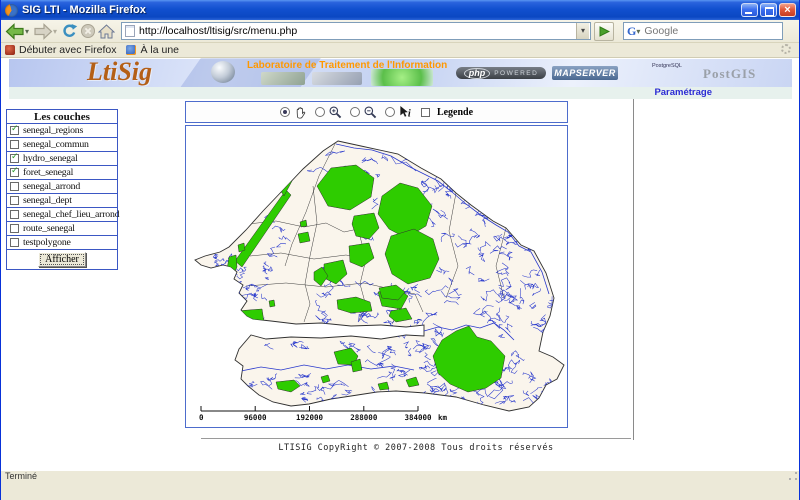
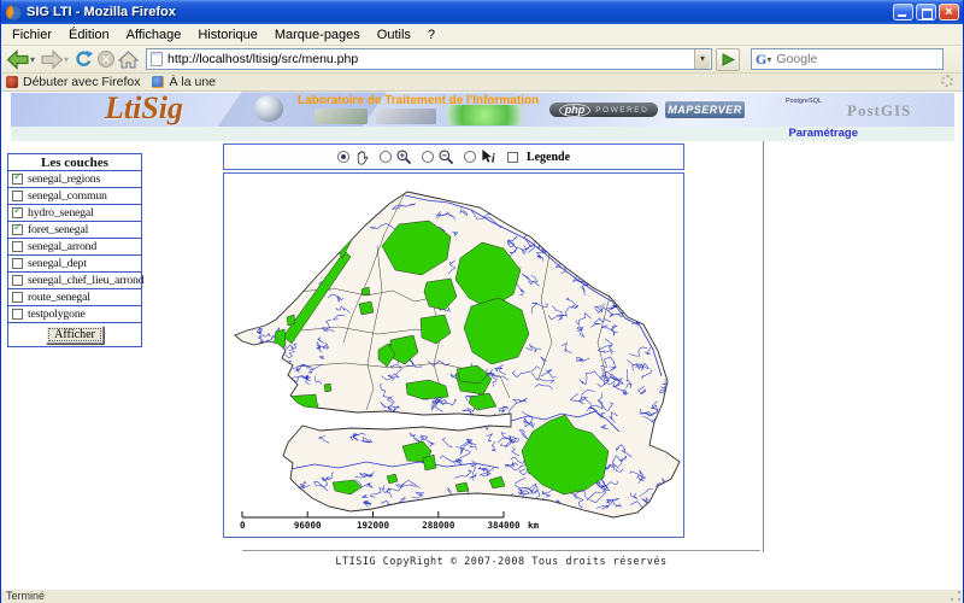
  SIG LTI - Mozilla Firefox
  ×
+ Fichier
+ Édition
+ Affichage
+ Historique
+ Marque-pages
+ Outils
+ ?
  ▾
  ▾
  http://localhost/ltisig/src/menu.php
  ▾
  G
  ▾
  Google
  Débuter avec Firefox
  À la une
  LtiSig
  Laboratoire de Traitement de l'Information
  php
  MAPSERVER
  PostGIS
  Paramétrage
  Les couches
  senegal_regions
  senegal_commun
  hydro_senegal
  foret_senegal
  senegal_arrond
  senegal_dept
  senegal_chef_lieu_arrond
  route_senegal
  testpolygone
  Afficher
  i
  Legende
  0
  96000
  192000
  288000
  384000
  km
  LTISIG CopyRight © 2007-2008 Tous droits réservés
  Terminé
